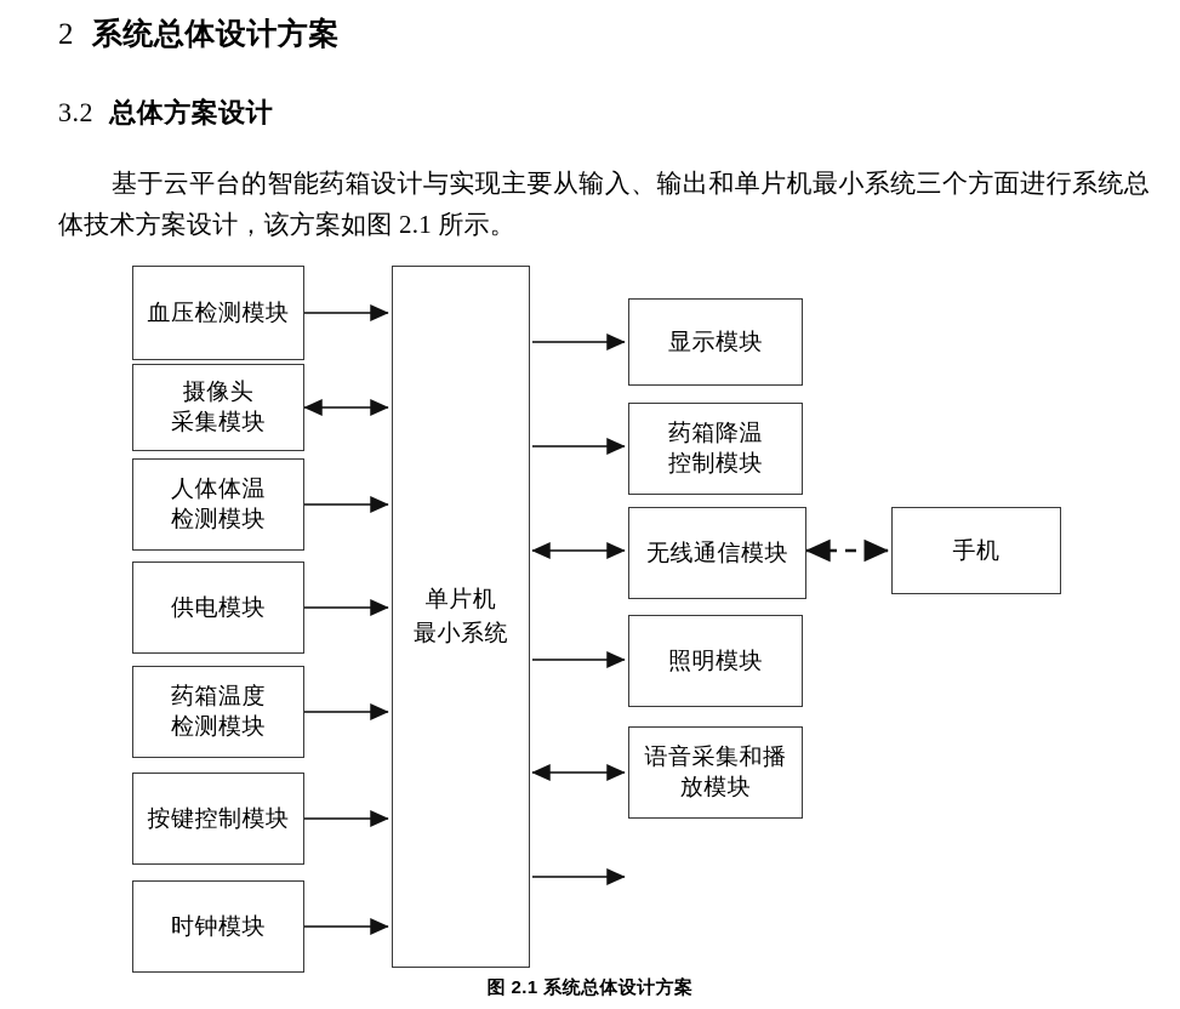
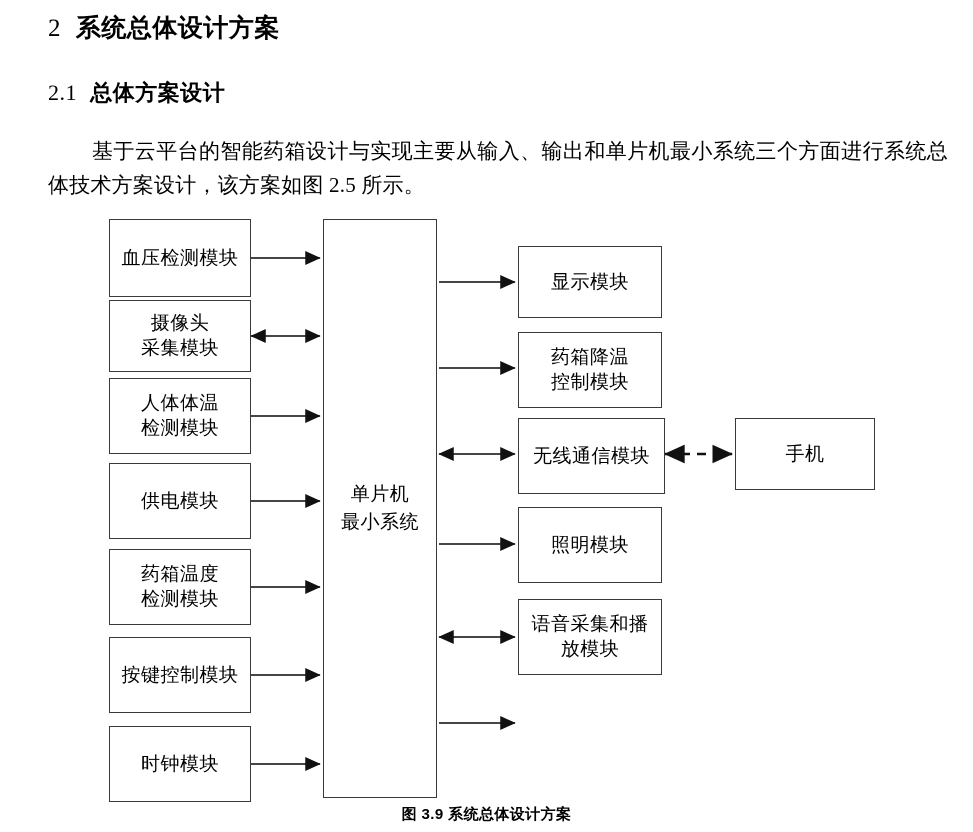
  2 系统总体设计方案
- 3.2 总体方案设计
+ 2.1 总体方案设计
- 基于云平台的智能药箱设计与实现主要从输入、输出和单片机最小系统三个方面进行系统总体技术方案设计，该方案如图 2.1 所示。
+ 基于云平台的智能药箱设计与实现主要从输入、输出和单片机最小系统三个方面进行系统总体技术方案设计，该方案如图 2.5 所示。
  单片机
  最小系统
  血压检测模块
  摄像头
  采集模块
  人体体温
  检测模块
  供电模块
  药箱温度
  检测模块
  按键控制模块
  时钟模块
  显示模块
  药箱降温
  控制模块
  无线通信模块
  照明模块
  语音采集和播
  放模块
  手机
- 图 2.1 系统总体设计方案
+ 图 3.9 系统总体设计方案
